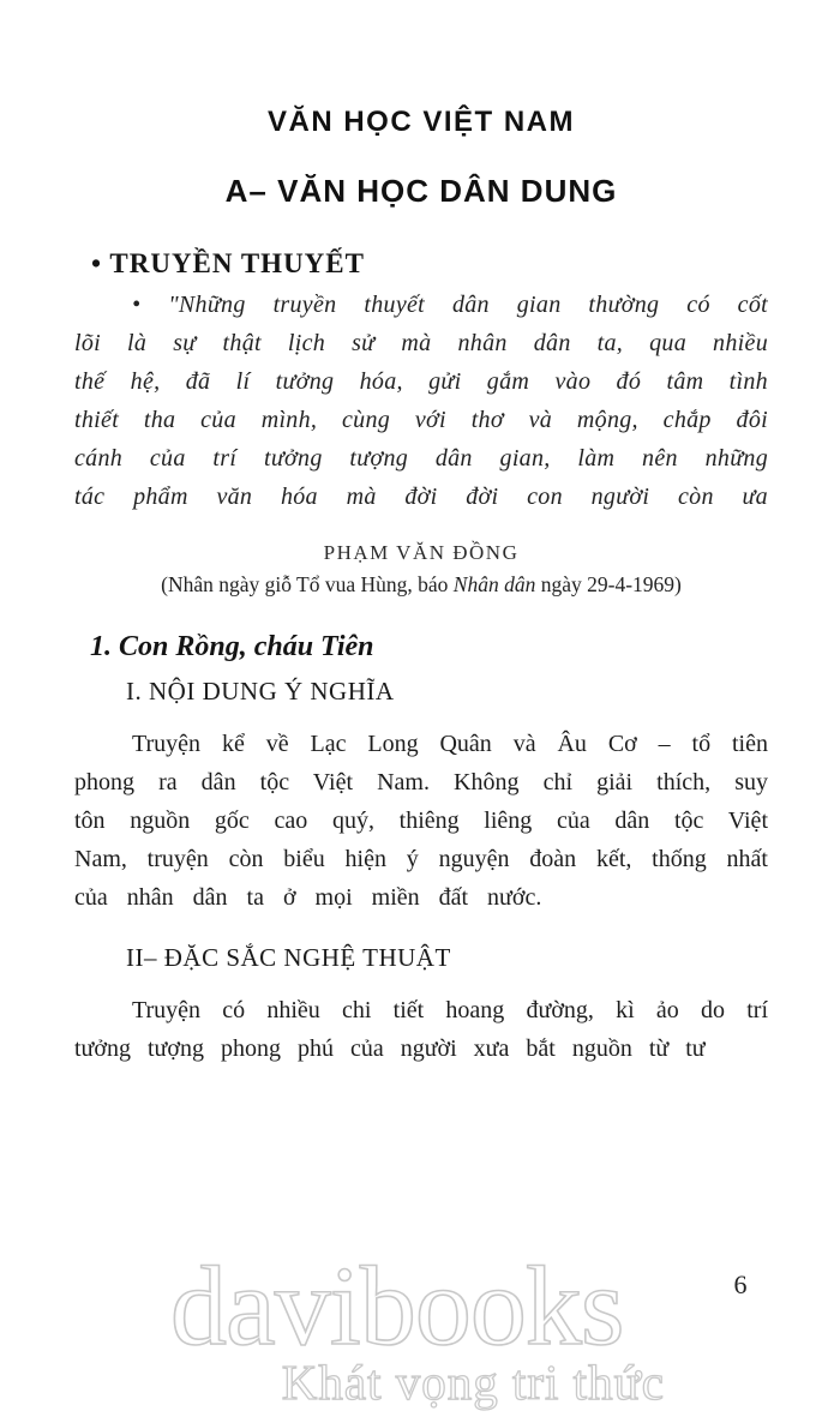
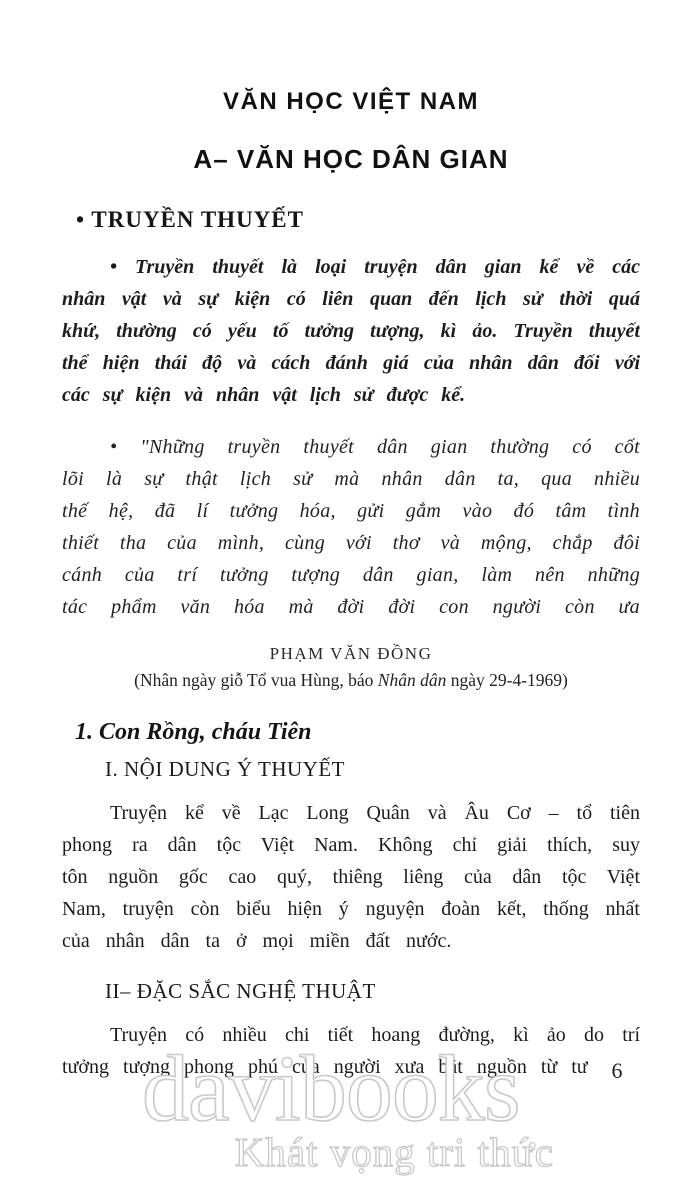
  VĂN HỌC VIỆT NAM
- A– VĂN HỌC DÂN DUNG
+ A– VĂN HỌC DÂN GIAN
  • TRUYỀN THUYẾT
+ • Truyền thuyết là loại truyện dân gian kể về các nhân vật và sự kiện có liên quan đến lịch sử thời quá khứ, thường có yếu tố tưởng tượng, kì ảo. Truyền thuyết thể hiện thái độ và cách đánh giá của nhân dân đối với các sự kiện và nhân vật lịch sử được kể.
  • "Những truyền thuyết dân gian thường có cốt lõi là sự thật lịch sử mà nhân dân ta, qua nhiều thế hệ, đã lí tưởng hóa, gửi gắm vào đó tâm tình thiết tha của mình, cùng với thơ và mộng, chắp đôi cánh của trí tưởng tượng dân gian, làm nên những tác phẩm văn hóa mà đời đời con người còn ưa
  PHẠM VĂN ĐỒNG
  (Nhân ngày giỗ Tổ vua Hùng, báo Nhân dân ngày 29-4-1969)
  1. Con Rồng, cháu Tiên
- I. NỘI DUNG Ý NGHĨA
+ I. NỘI DUNG Ý THUYẾT
  Truyện kể về Lạc Long Quân và Âu Cơ – tổ tiên phong ra dân tộc Việt Nam. Không chỉ giải thích, suy tôn nguồn gốc cao quý, thiêng liêng của dân tộc Việt Nam, truyện còn biểu hiện ý nguyện đoàn kết, thống nhất của nhân dân ta ở mọi miền đất nước.
  II– ĐẶC SẮC NGHỆ THUẬT
  Truyện có nhiều chi tiết hoang đường, kì ảo do trí tưởng tượng phong phú của người xưa bắt nguồn từ tư
  6
  davibooks
  Khát vọng tri thức
